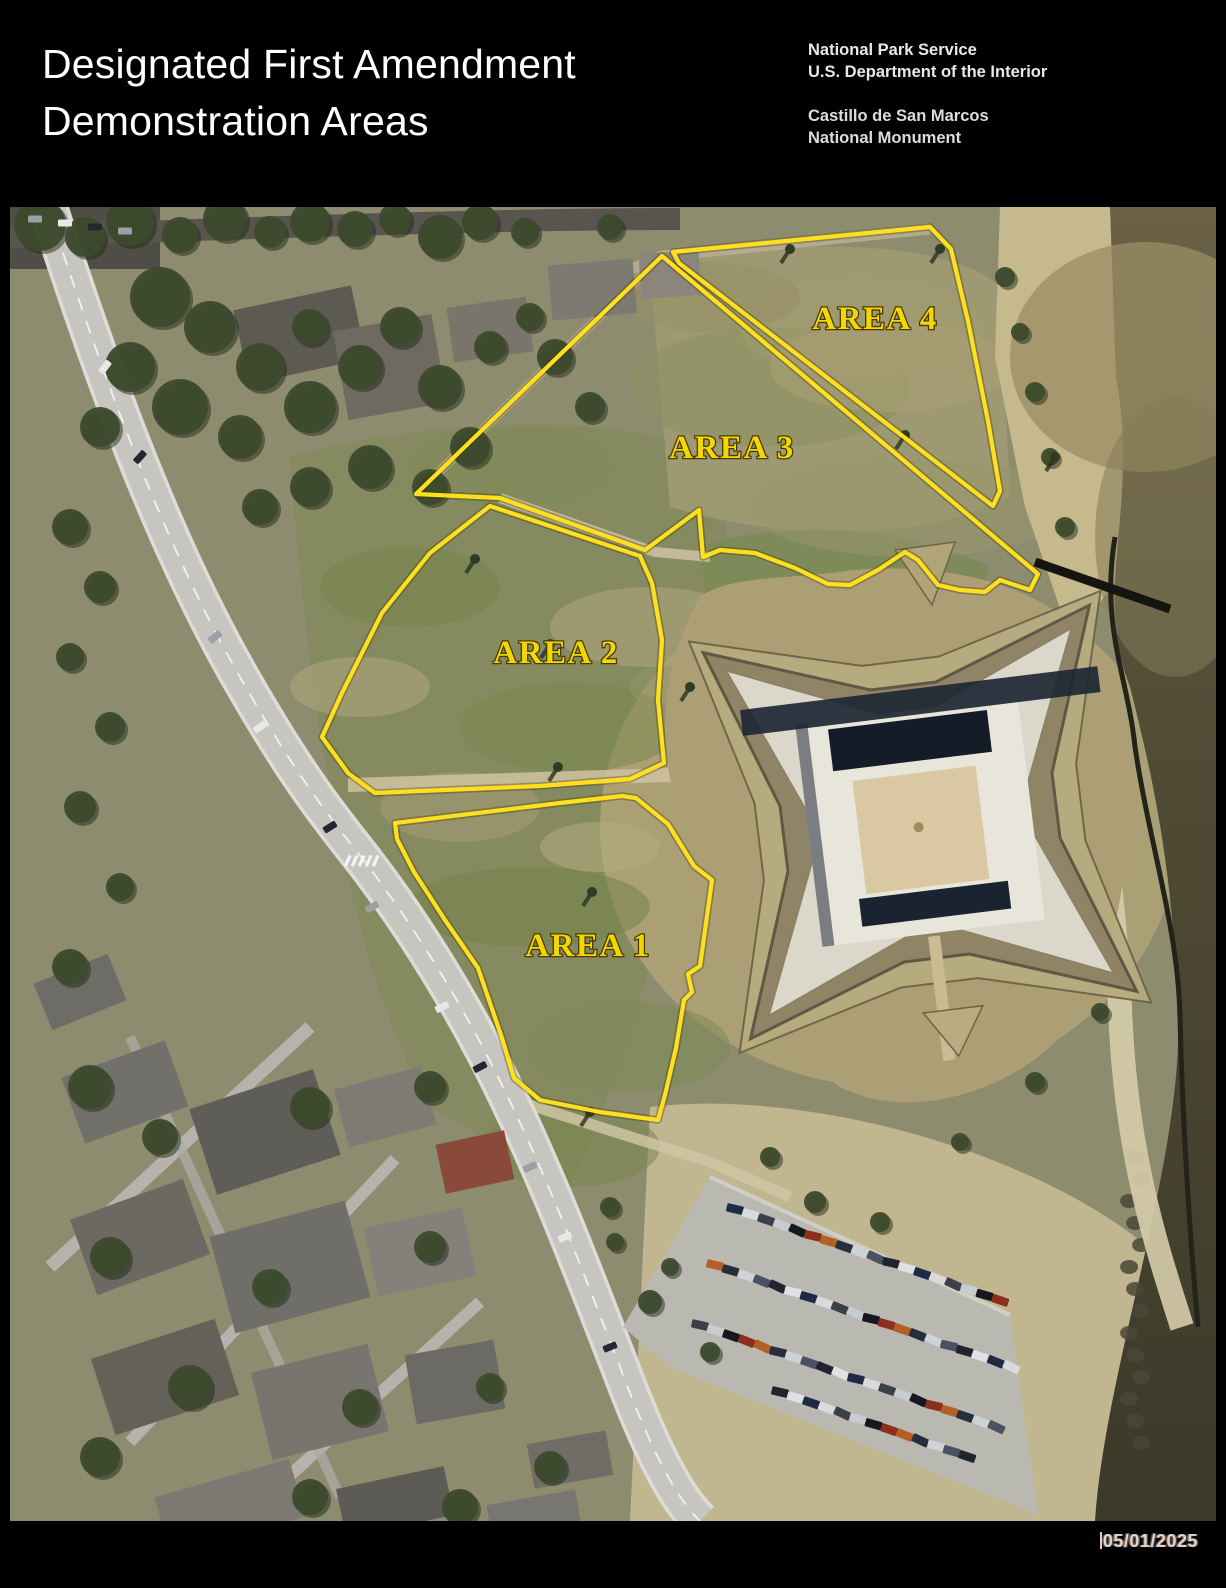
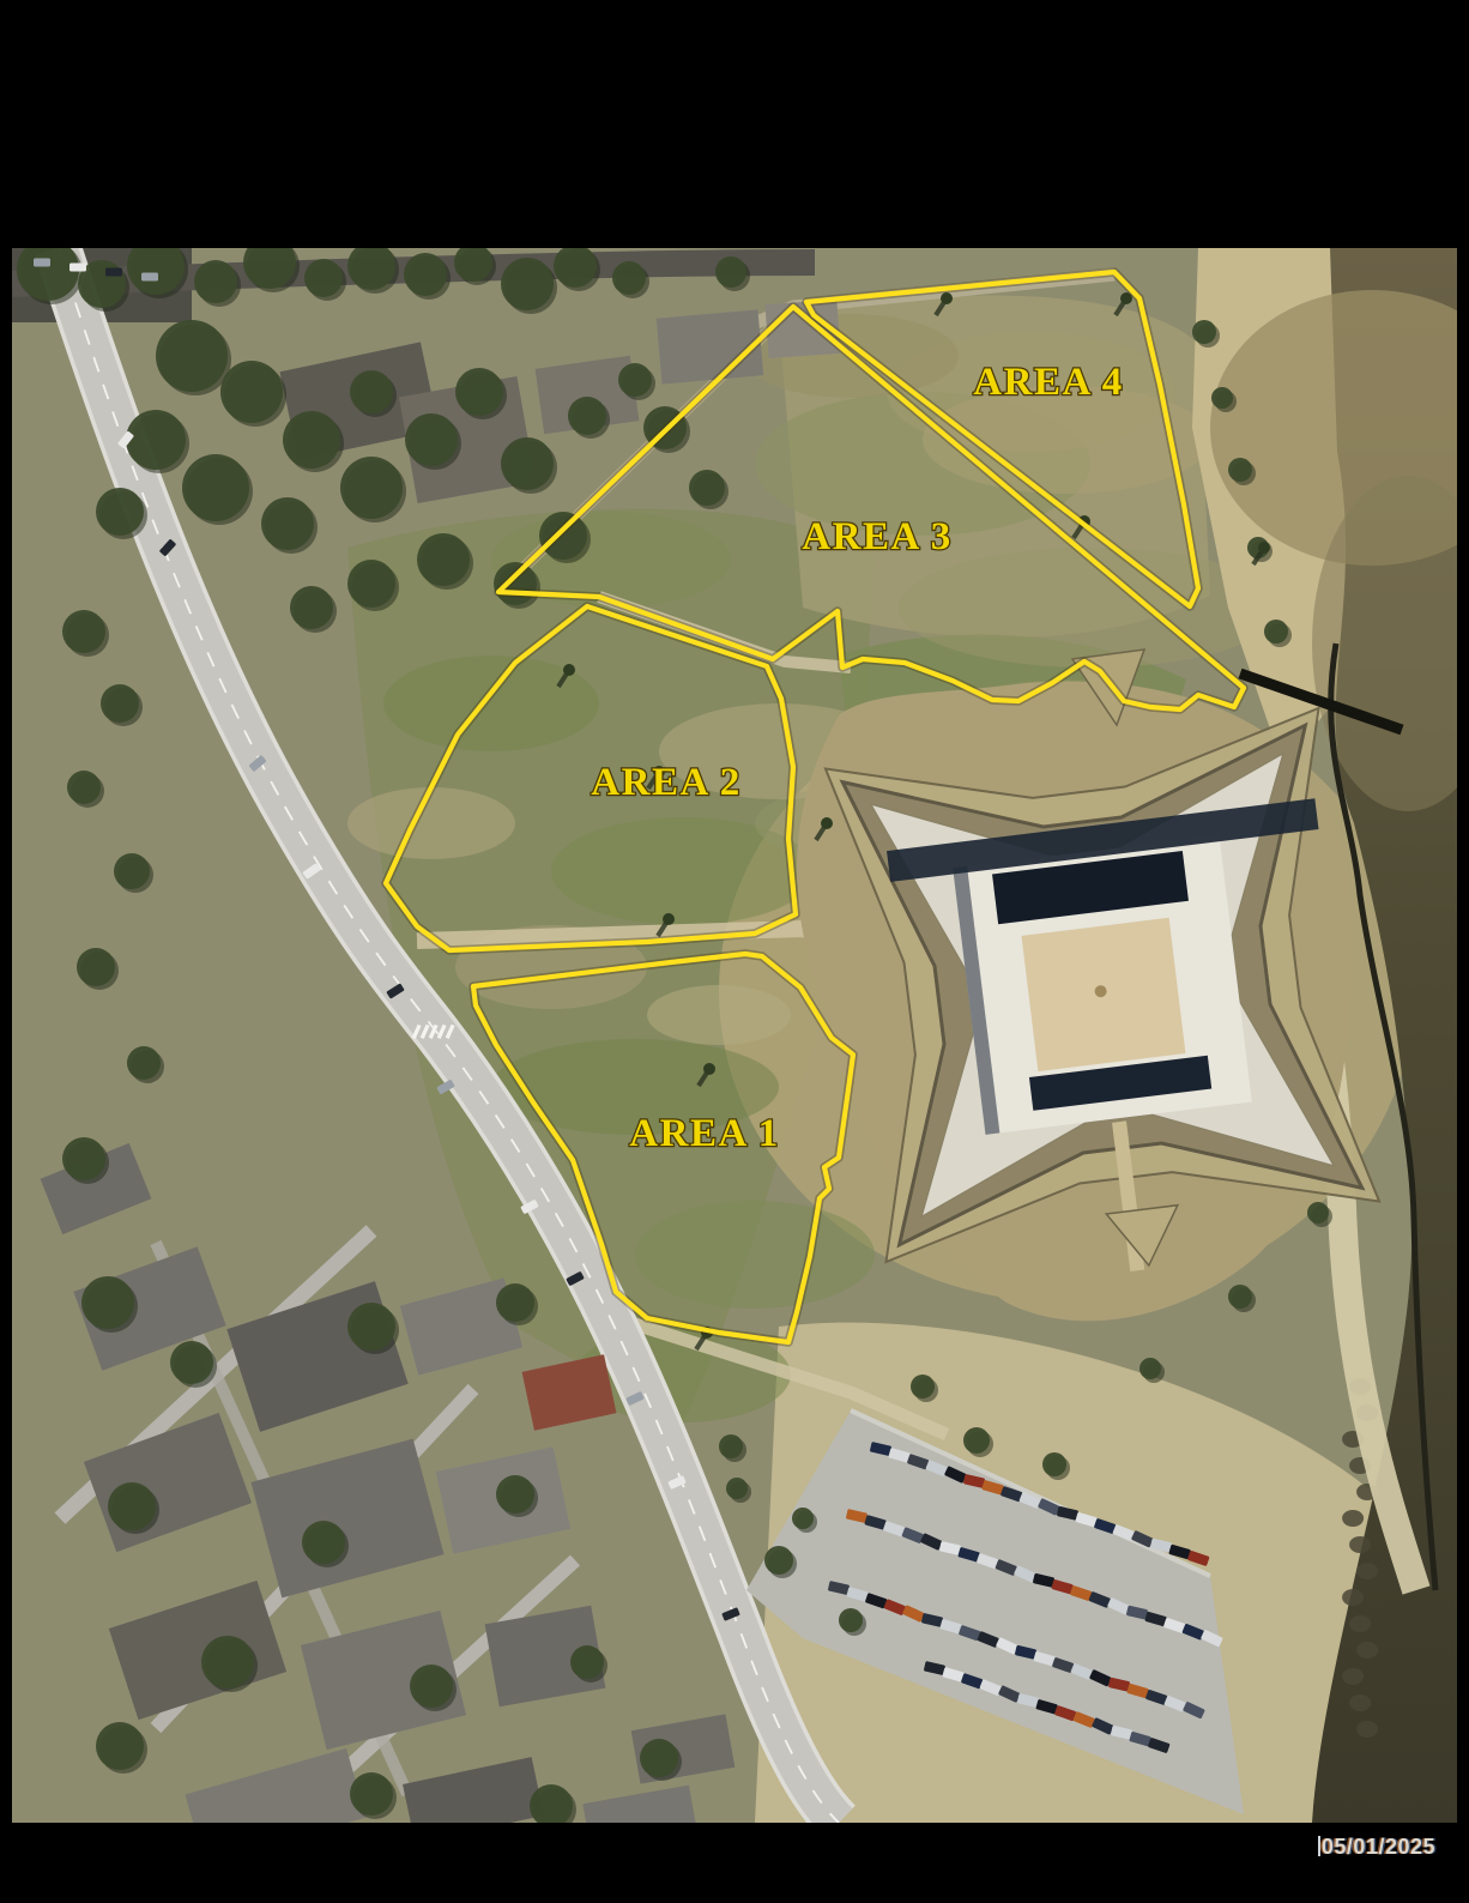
- Designated First Amendment
- Demonstration Areas
- National Park Service
- U.S. Department of the Interior
- Castillo de San Marcos
- National Monument
  AREA 3
  AREA 4
  AREA 2
  AREA 1
  05/01/2025
